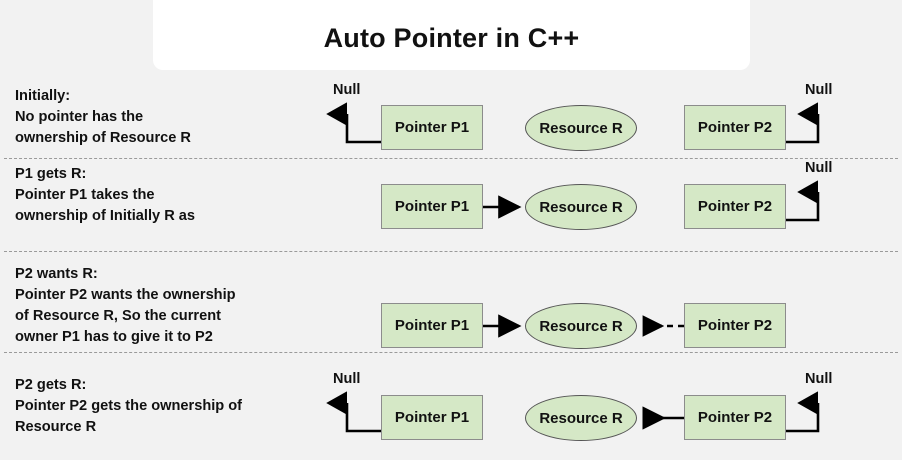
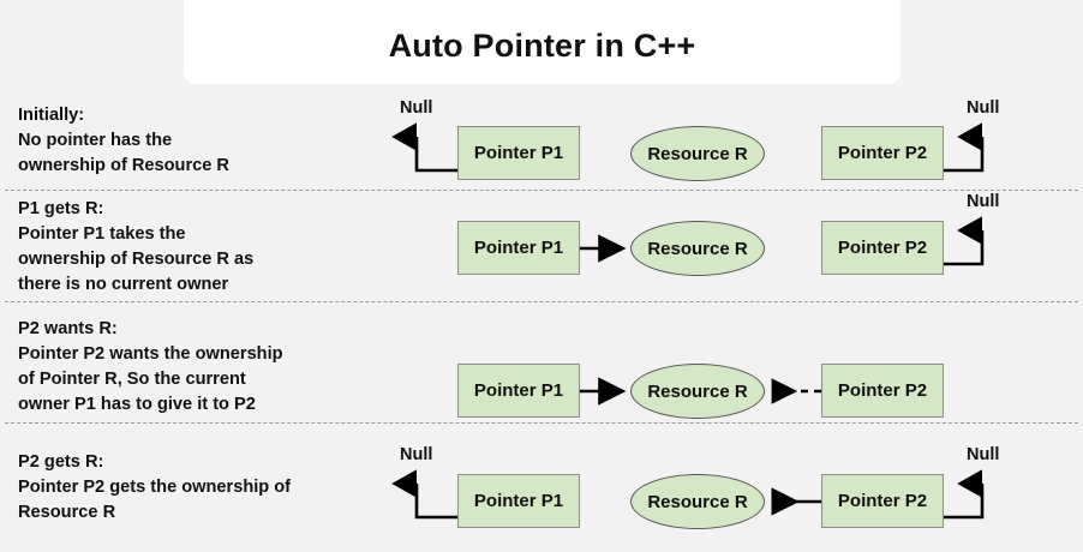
  Auto Pointer in C++
  Initially:
  No pointer has the
  ownership of Resource R
  Null
  Pointer P1
  Resource R
  Pointer P2
  Null
  P1 gets R:
  Pointer P1 takes the
- ownership of Initially R as
+ ownership of Resource R as
+ there is no current owner
  Pointer P1
  Resource R
  Pointer P2
  Null
  P2 wants R:
  Pointer P2 wants the ownership
- of Resource R, So the current
+ of Pointer R, So the current
  owner P1 has to give it to P2
  Pointer P1
  Resource R
  Pointer P2
  P2 gets R:
  Pointer P2 gets the ownership of
  Resource R
  Null
  Pointer P1
  Resource R
  Pointer P2
  Null
